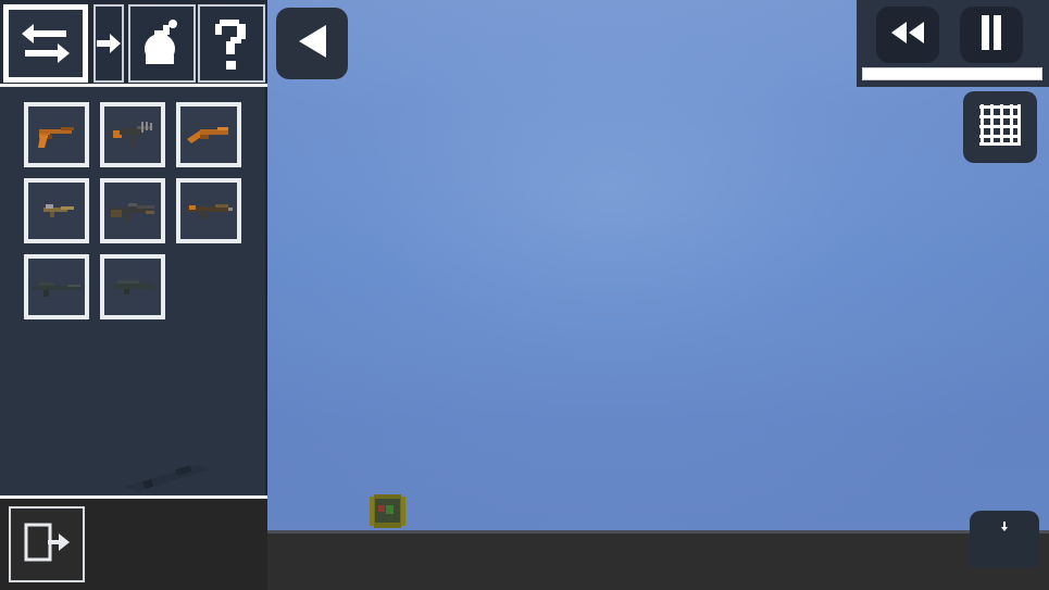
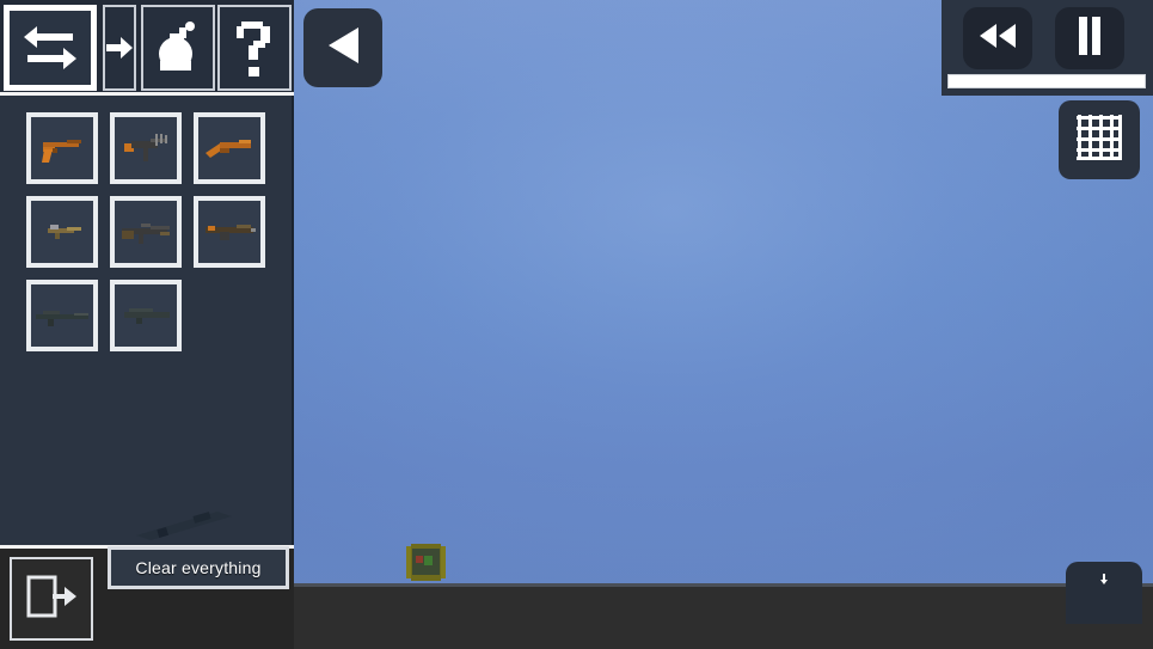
+ Clear everything
